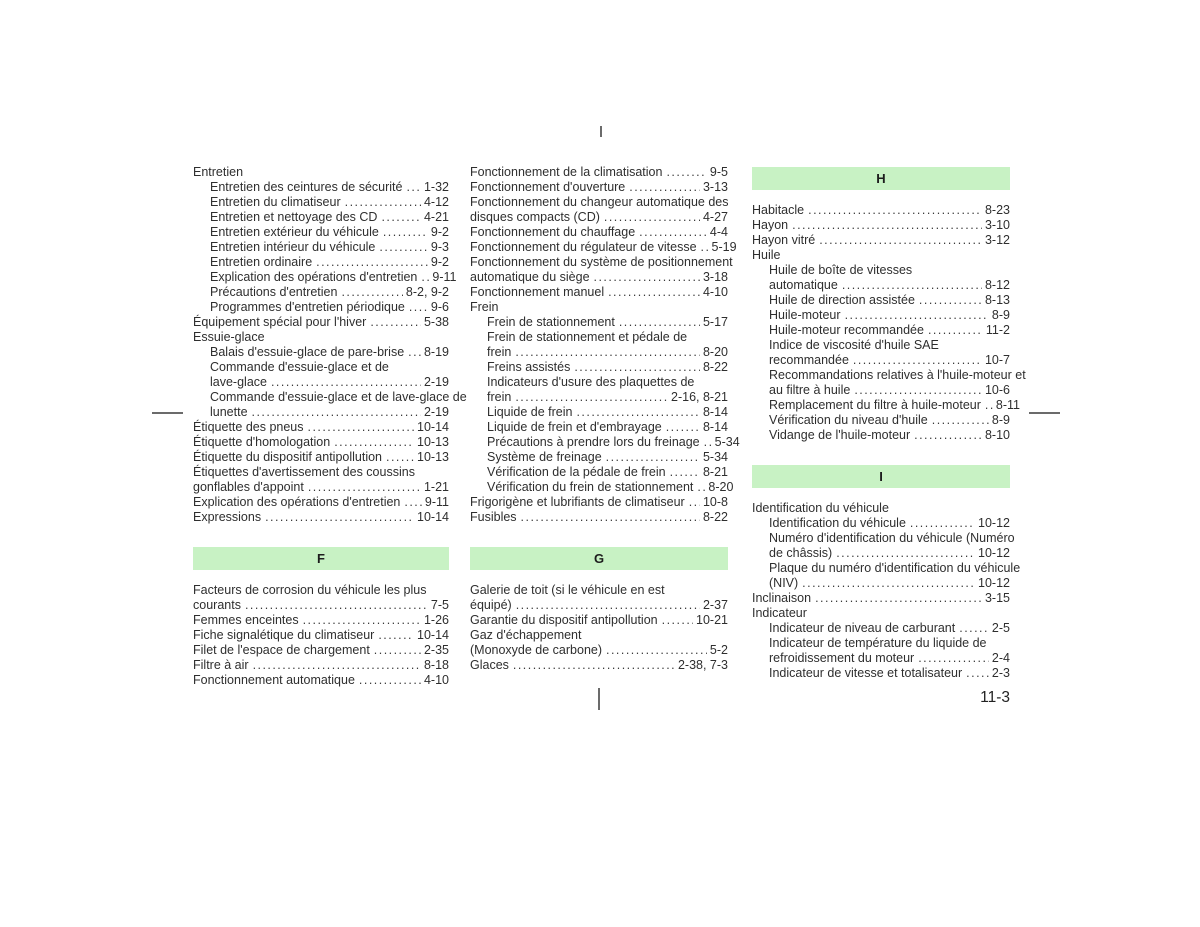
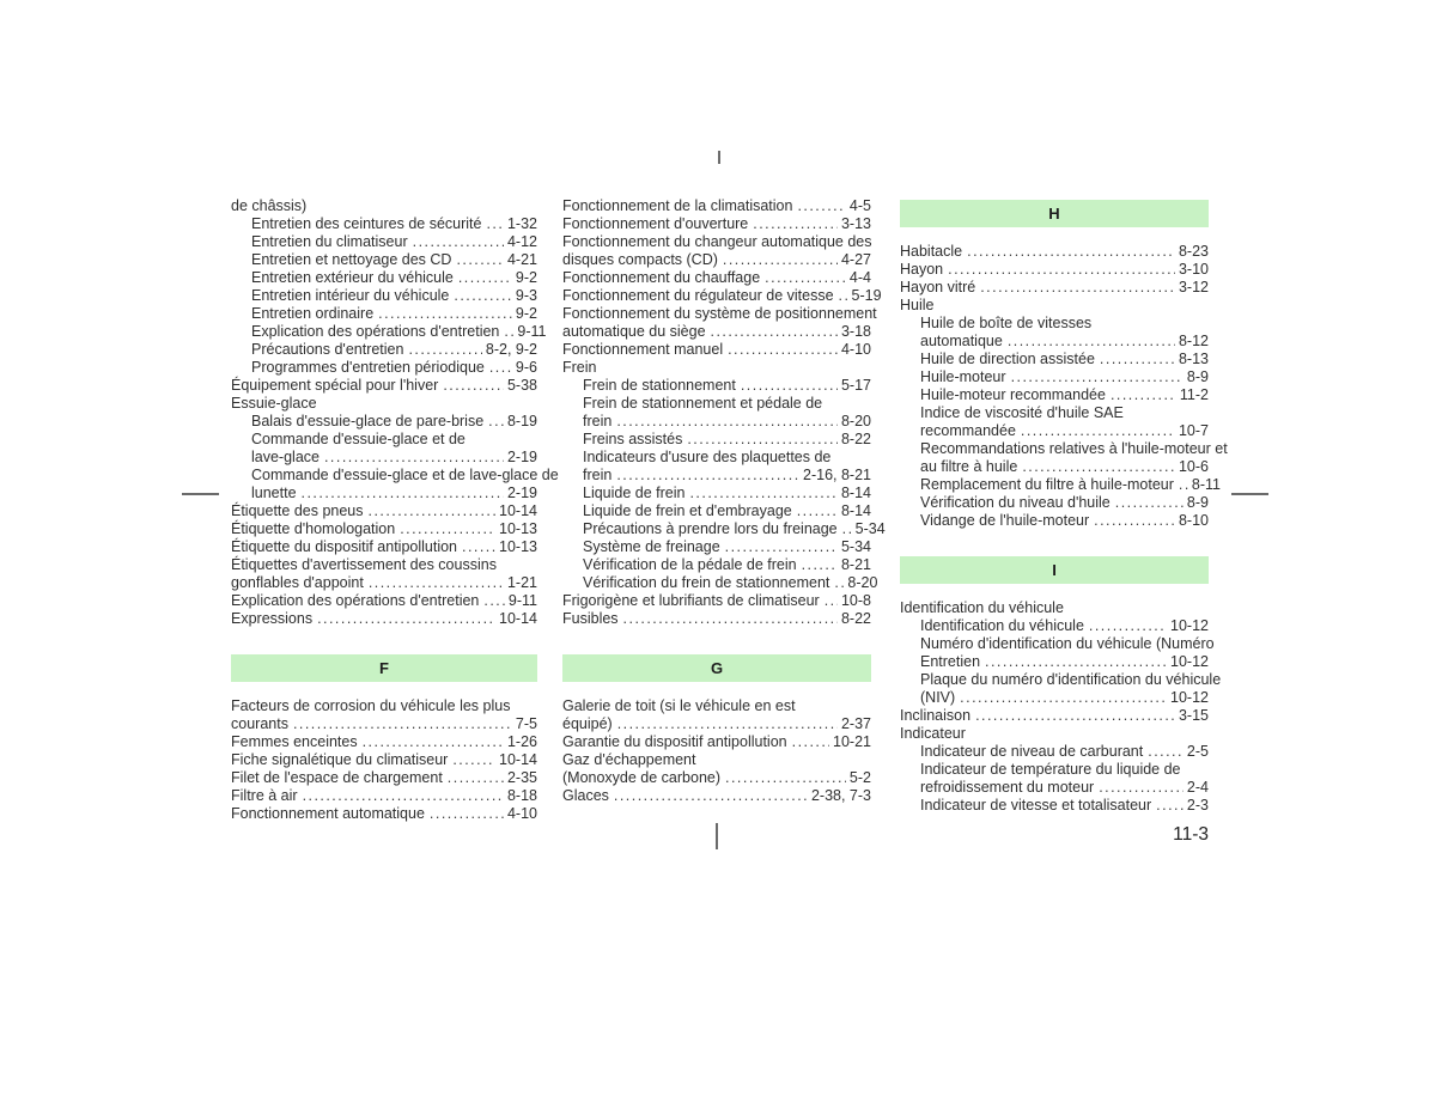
- Entretien
+ de châssis)
  Entretien des ceintures de sécurité
  1-32
  Entretien du climatiseur
  4-12
  Entretien et nettoyage des CD
  4-21
  Entretien extérieur du véhicule
  9-2
  Entretien intérieur du véhicule
  9-3
  Entretien ordinaire
  9-2
  Explication des opérations d'entretien
  9-11
  Précautions d'entretien
  8-2, 9-2
  Programmes d'entretien périodique
  9-6
  Équipement spécial pour l'hiver
  5-38
  Essuie-glace
  Balais d'essuie-glace de pare-brise
  8-19
  Commande d'essuie-glace et de
  lave-glace
  2-19
  Commande d'essuie-glace et de lave-glace de
  lunette
  2-19
  Étiquette des pneus
  10-14
  Étiquette d'homologation
  10-13
  Étiquette du dispositif antipollution
  10-13
  Étiquettes d'avertissement des coussins
  gonflables d'appoint
  1-21
  Explication des opérations d'entretien
  9-11
  Expressions
  10-14
  F
  Facteurs de corrosion du véhicule les plus
  courants
  7-5
  Femmes enceintes
  1-26
  Fiche signalétique du climatiseur
  10-14
  Filet de l'espace de chargement
  2-35
  Filtre à air
  8-18
  Fonctionnement automatique
  4-10
  Fonctionnement de la climatisation
- 9-5
+ 4-5
  Fonctionnement d'ouverture
  3-13
  Fonctionnement du changeur automatique des
  disques compacts (CD)
  4-27
  Fonctionnement du chauffage
  4-4
  Fonctionnement du régulateur de vitesse
  5-19
  Fonctionnement du système de positionnement
  automatique du siège
  3-18
  Fonctionnement manuel
  4-10
  Frein
  Frein de stationnement
  5-17
  Frein de stationnement et pédale de
  frein
  8-20
  Freins assistés
  8-22
  Indicateurs d'usure des plaquettes de
  frein
  2-16, 8-21
  Liquide de frein
  8-14
  Liquide de frein et d'embrayage
  8-14
  Précautions à prendre lors du freinage
  5-34
  Système de freinage
  5-34
  Vérification de la pédale de frein
  8-21
  Vérification du frein de stationnement
  8-20
  Frigorigène et lubrifiants de climatiseur
  10-8
  Fusibles
  8-22
  G
  Galerie de toit (si le véhicule en est
  équipé)
  2-37
  Garantie du dispositif antipollution
  10-21
  Gaz d'échappement
  (Monoxyde de carbone)
  5-2
  Glaces
  2-38, 7-3
  H
  Habitacle
  8-23
  Hayon
  3-10
  Hayon vitré
  3-12
  Huile
  Huile de boîte de vitesses
  automatique
  8-12
  Huile de direction assistée
  8-13
  Huile-moteur
  8-9
  Huile-moteur recommandée
  11-2
  Indice de viscosité d'huile SAE
  recommandée
  10-7
  Recommandations relatives à l'huile-moteur et
  au filtre à huile
  10-6
  Remplacement du filtre à huile-moteur
  8-11
  Vérification du niveau d'huile
  8-9
  Vidange de l'huile-moteur
  8-10
  I
  Identification du véhicule
  Identification du véhicule
  10-12
  Numéro d'identification du véhicule (Numéro
- de châssis)
+ Entretien
  10-12
  Plaque du numéro d'identification du véhicule
  (NIV)
  10-12
  Inclinaison
  3-15
  Indicateur
  Indicateur de niveau de carburant
  2-5
  Indicateur de température du liquide de
  refroidissement du moteur
  2-4
  Indicateur de vitesse et totalisateur
  2-3
  11-3
